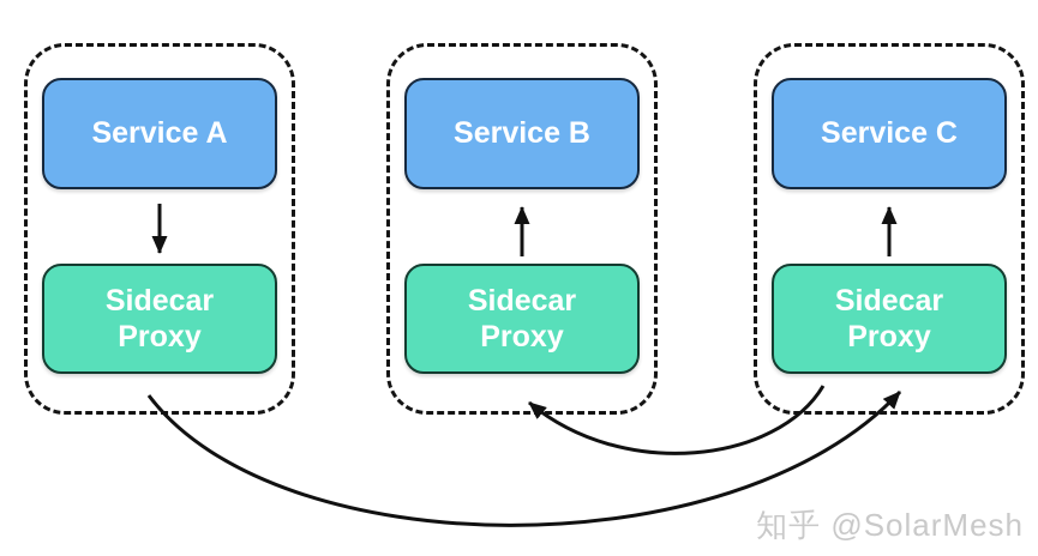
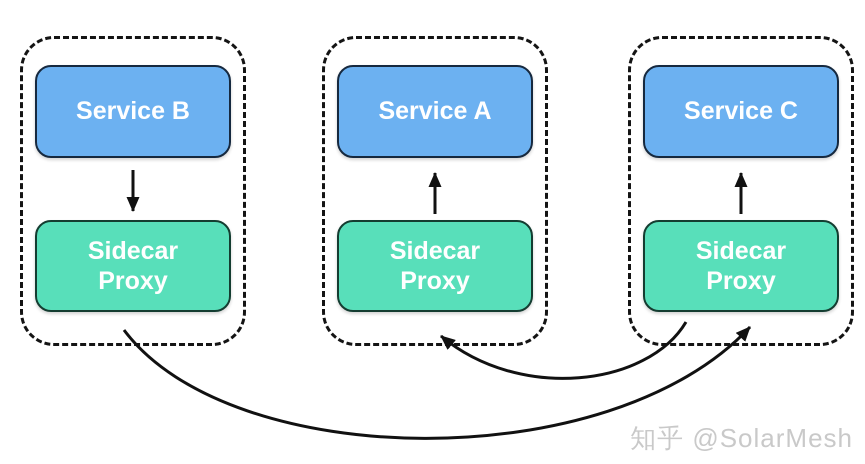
- Service A
+ Service B
  Sidecar
  Proxy
- Service B
+ Service A
  Sidecar
  Proxy
  Service C
  Sidecar
  Proxy
  知乎 @SolarMesh
